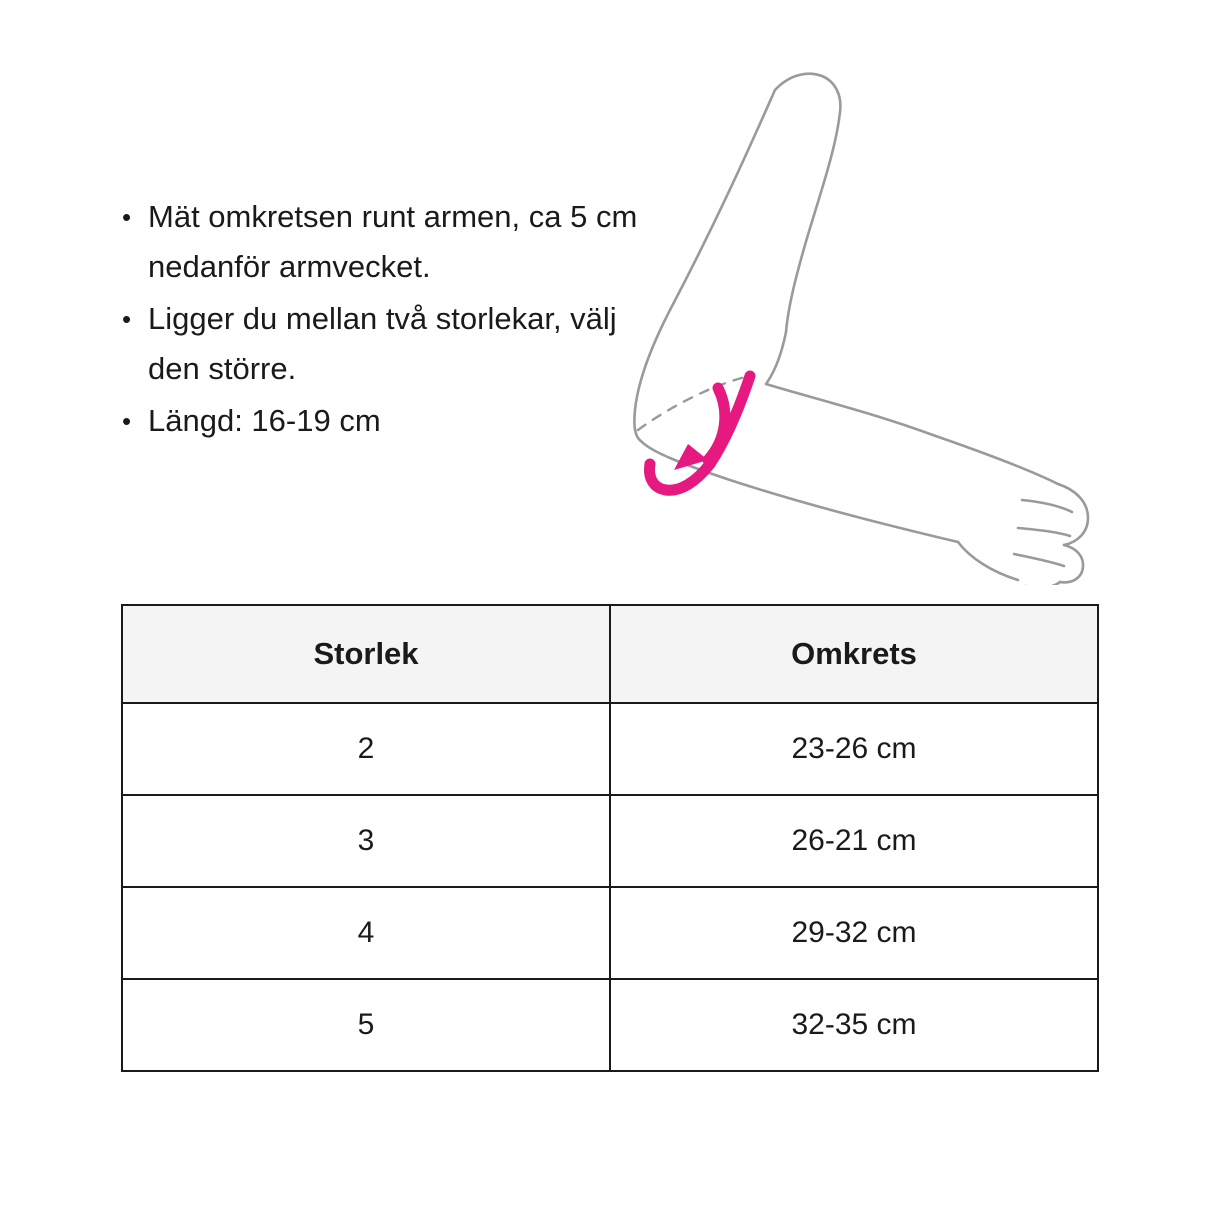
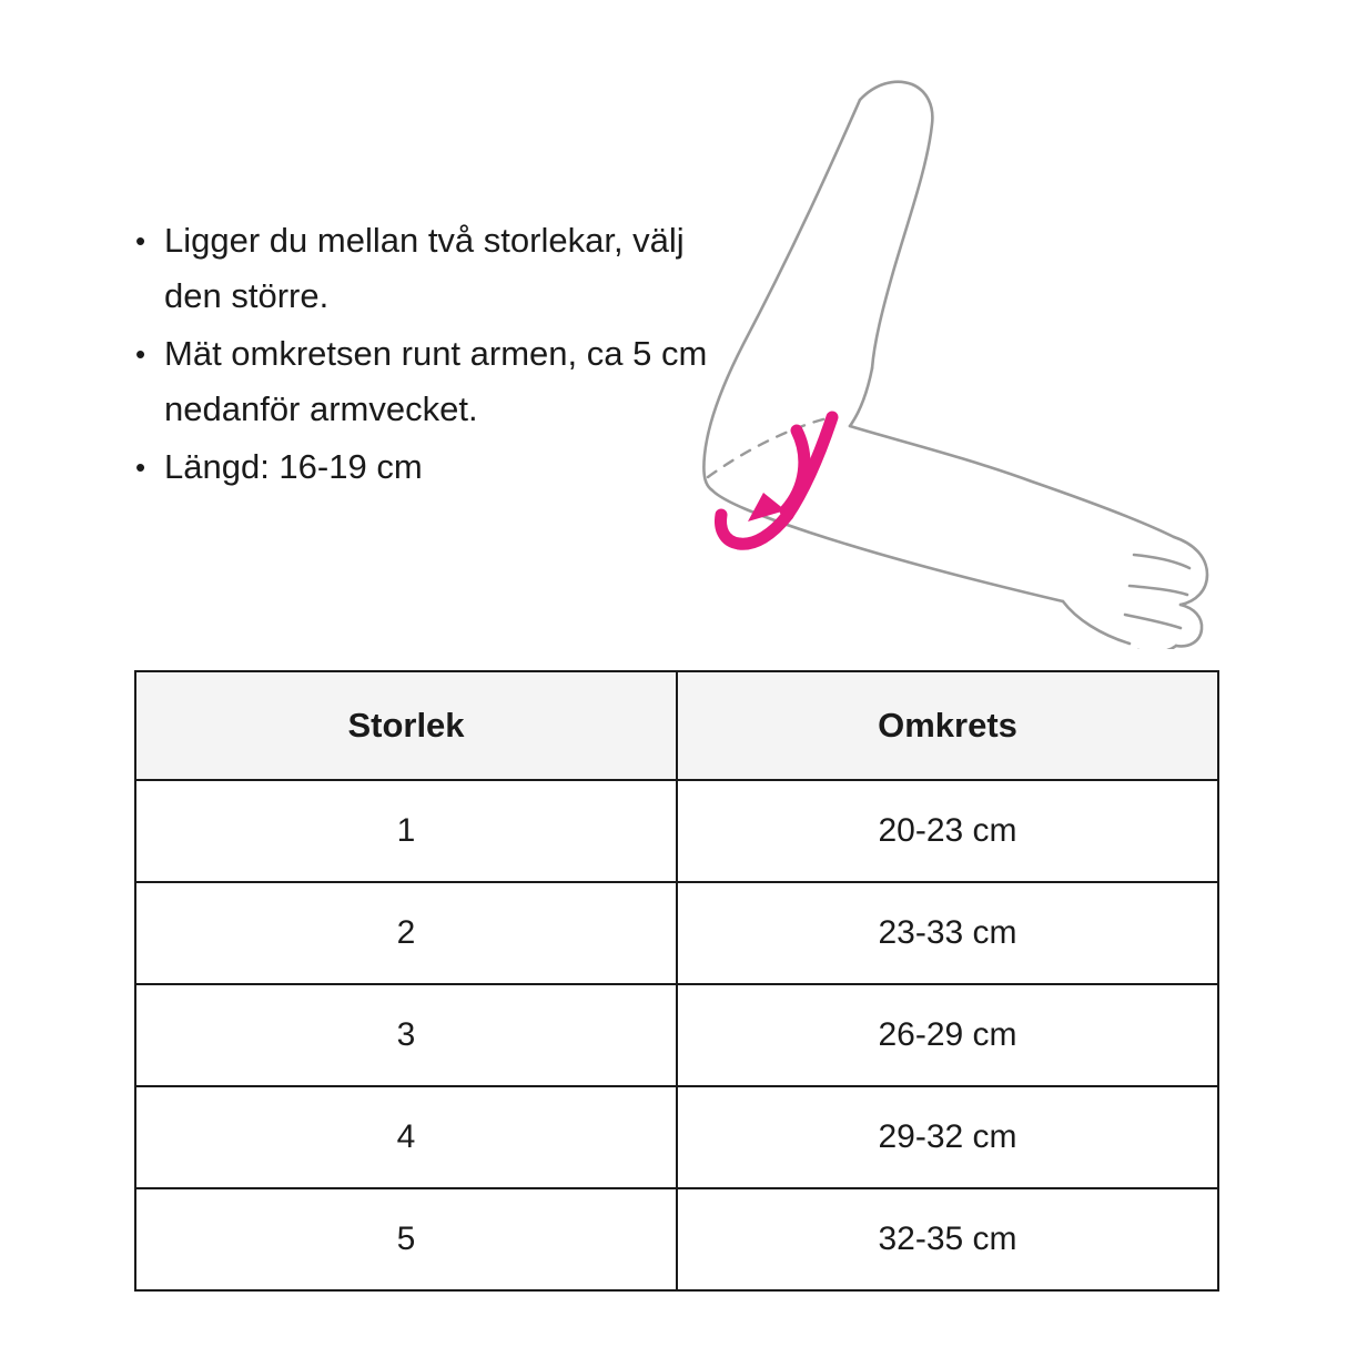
  •
- Mät omkretsen runt armen, ca 5 cm nedanför armvecket.
+ Ligger du mellan två storlekar, välj den större.
  •
- Ligger du mellan två storlekar, välj den större.
+ Mät omkretsen runt armen, ca 5 cm nedanför armvecket.
  •
  Längd: 16-19 cm
  Storlek	Omkrets
+ 1	20-23 cm
- 2	23-26 cm
+ 2	23-33 cm
- 3	26-21 cm
+ 3	26-29 cm
  4	29-32 cm
  5	32-35 cm
